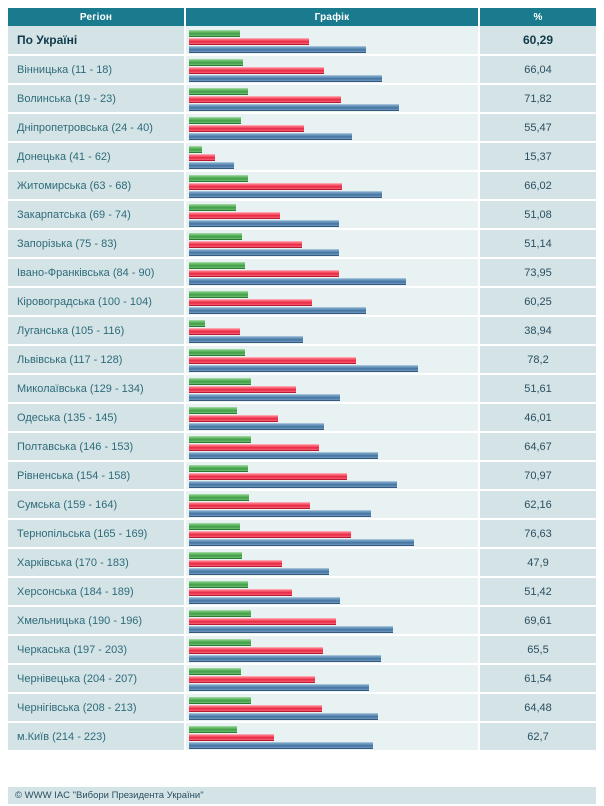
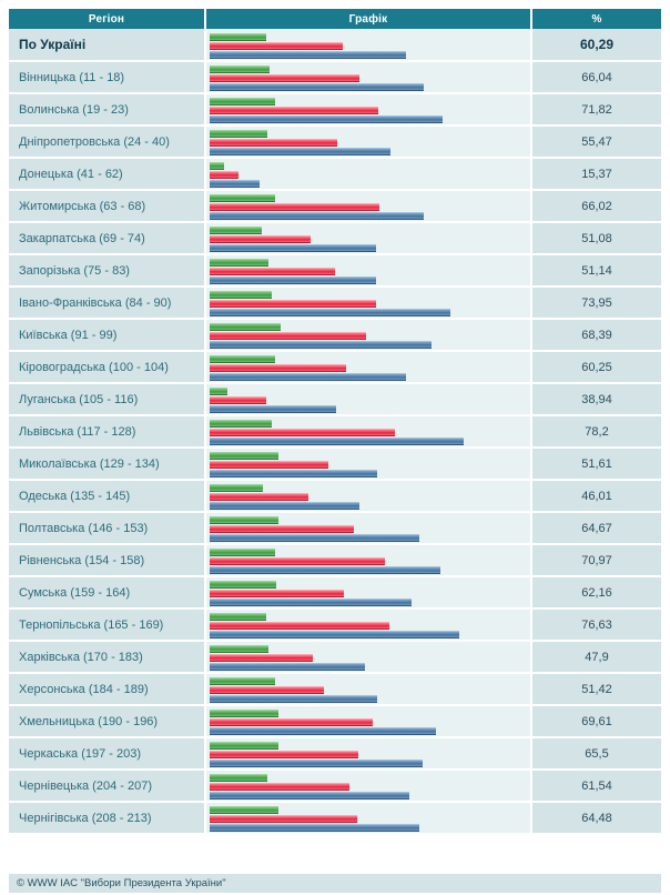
  Регіон	Графік	%
  По Україні		60,29
  Вінницька (11 - 18)		66,04
  Волинська (19 - 23)		71,82
  Дніпропетровська (24 - 40)		55,47
  Донецька (41 - 62)		15,37
  Житомирська (63 - 68)		66,02
  Закарпатська (69 - 74)		51,08
  Запорізька (75 - 83)		51,14
  Івано-Франківська (84 - 90)		73,95
+ Київська (91 - 99)		68,39
  Кіровоградська (100 - 104)		60,25
  Луганська (105 - 116)		38,94
  Львівська (117 - 128)		78,2
  Миколаївська (129 - 134)		51,61
  Одеська (135 - 145)		46,01
  Полтавська (146 - 153)		64,67
  Рівненська (154 - 158)		70,97
  Сумська (159 - 164)		62,16
  Тернопільська (165 - 169)		76,63
  Харківська (170 - 183)		47,9
  Херсонська (184 - 189)		51,42
  Хмельницька (190 - 196)		69,61
  Черкаська (197 - 203)		65,5
  Чернівецька (204 - 207)		61,54
  Чернігівська (208 - 213)		64,48
- м.Київ (214 - 223)		62,7
  © WWW IAC "Вибори Президента України"
